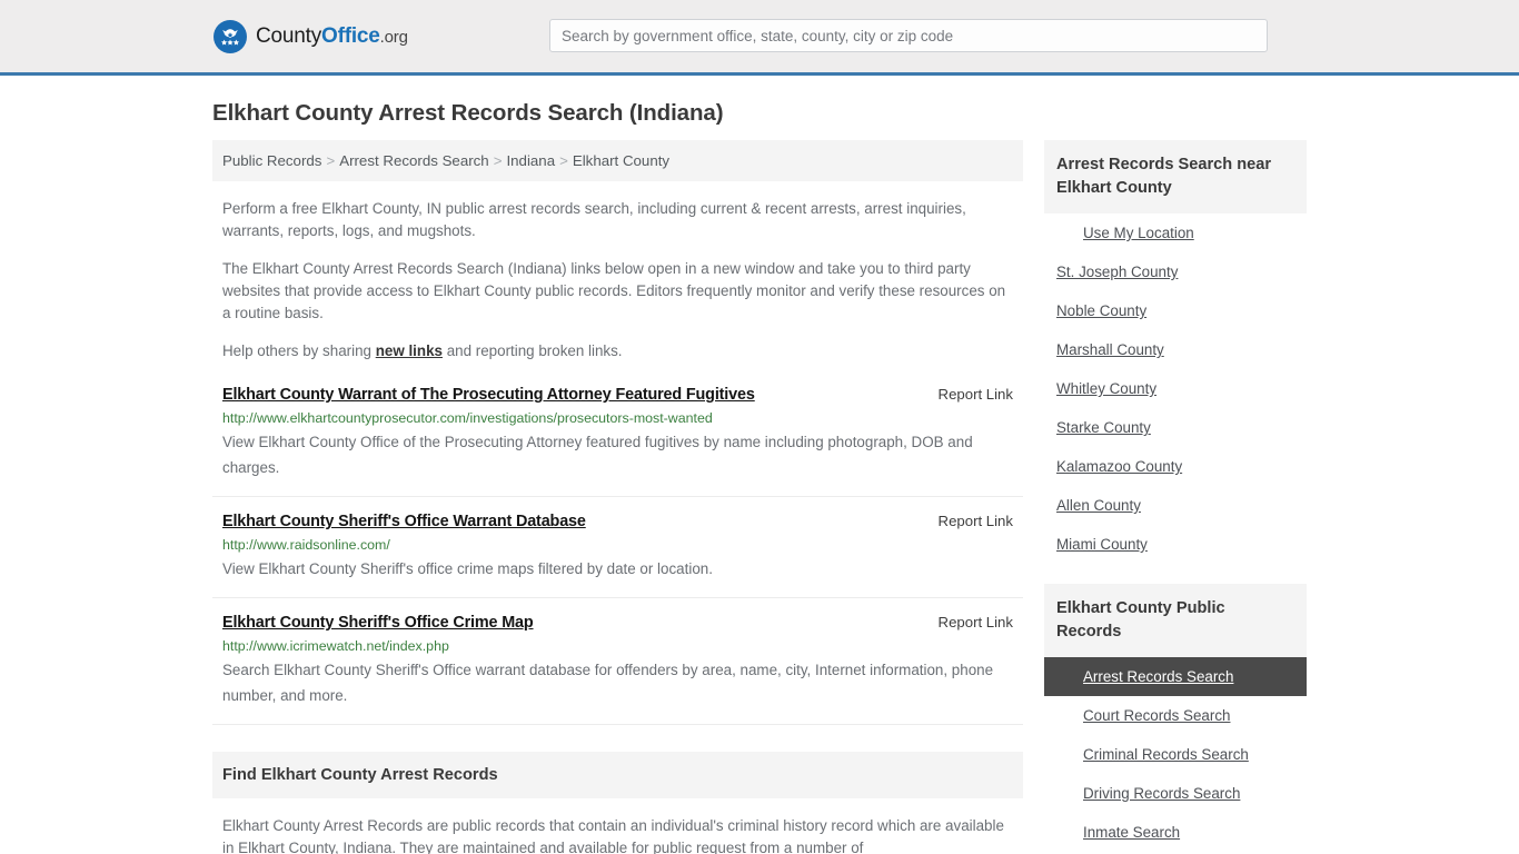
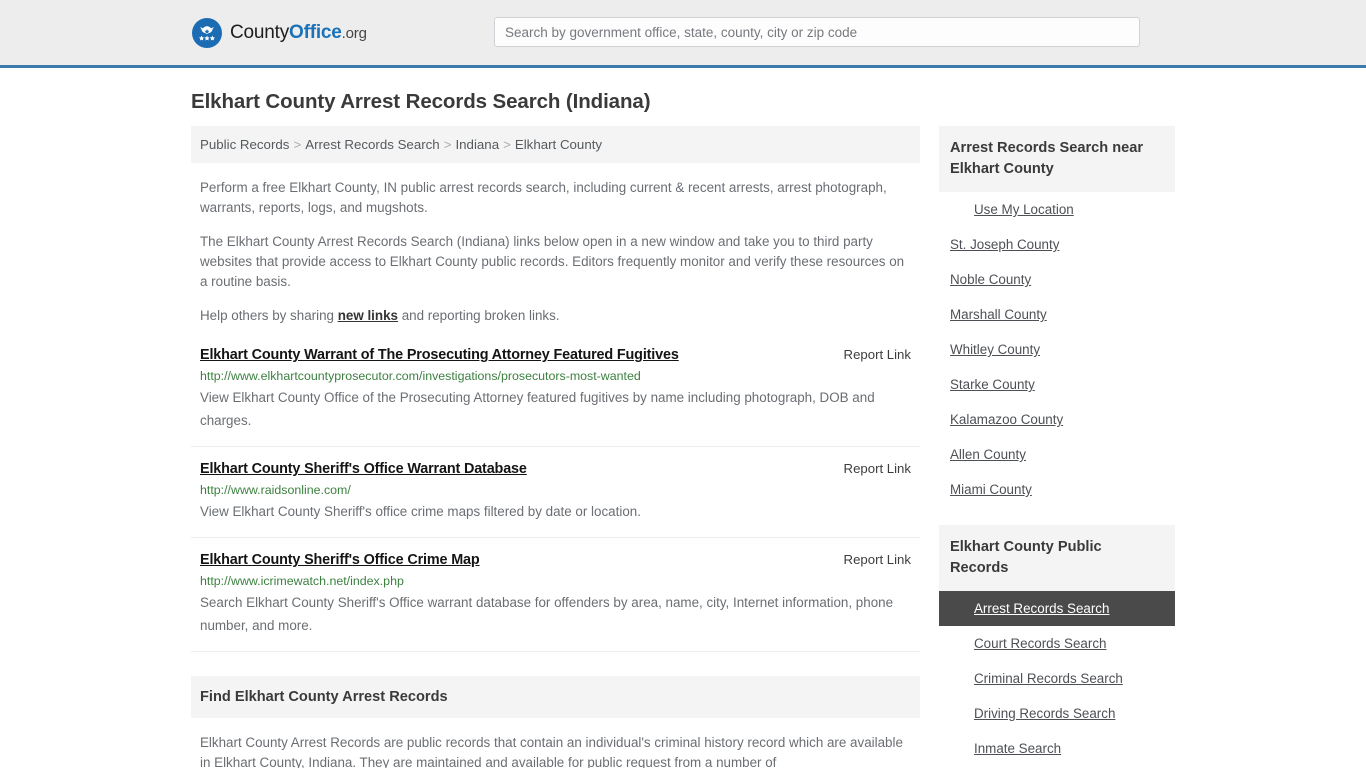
  CountyOffice.org
  Search by government office, state, county, city or zip code
  Elkhart County Arrest Records Search (Indiana)
  Public Records > Arrest Records Search > Indiana > Elkhart County
- Perform a free Elkhart County, IN public arrest records search, including current & recent arrests, arrest inquiries, warrants, reports, logs, and mugshots.
+ Perform a free Elkhart County, IN public arrest records search, including current & recent arrests, arrest photograph, warrants, reports, logs, and mugshots.
  The Elkhart County Arrest Records Search (Indiana) links below open in a new window and take you to third party websites that provide access to Elkhart County public records. Editors frequently monitor and verify these resources on a routine basis.
  Help others by sharing new links and reporting broken links.
  Elkhart County Warrant of The Prosecuting Attorney Featured Fugitives
  Report Link
  http://www.elkhartcountyprosecutor.com/investigations/prosecutors-most-wanted
  View Elkhart County Office of the Prosecuting Attorney featured fugitives by name including photograph, DOB and charges.
  Elkhart County Sheriff's Office Warrant Database
  Report Link
  http://www.raidsonline.com/
  View Elkhart County Sheriff's office crime maps filtered by date or location.
  Elkhart County Sheriff's Office Crime Map
  Report Link
  http://www.icrimewatch.net/index.php
  Search Elkhart County Sheriff's Office warrant database for offenders by area, name, city, Internet information, phone number, and more.
  Find Elkhart County Arrest Records
  Elkhart County Arrest Records are public records that contain an individual's criminal history record which are available in Elkhart County, Indiana. They are maintained and available for public request from a number of
  Arrest Records Search near Elkhart County
  Use My Location
  St. Joseph County
  Noble County
  Marshall County
  Whitley County
  Starke County
  Kalamazoo County
  Allen County
  Miami County
  Elkhart County Public Records
  Arrest Records Search
  Court Records Search
  Criminal Records Search
  Driving Records Search
  Inmate Search
